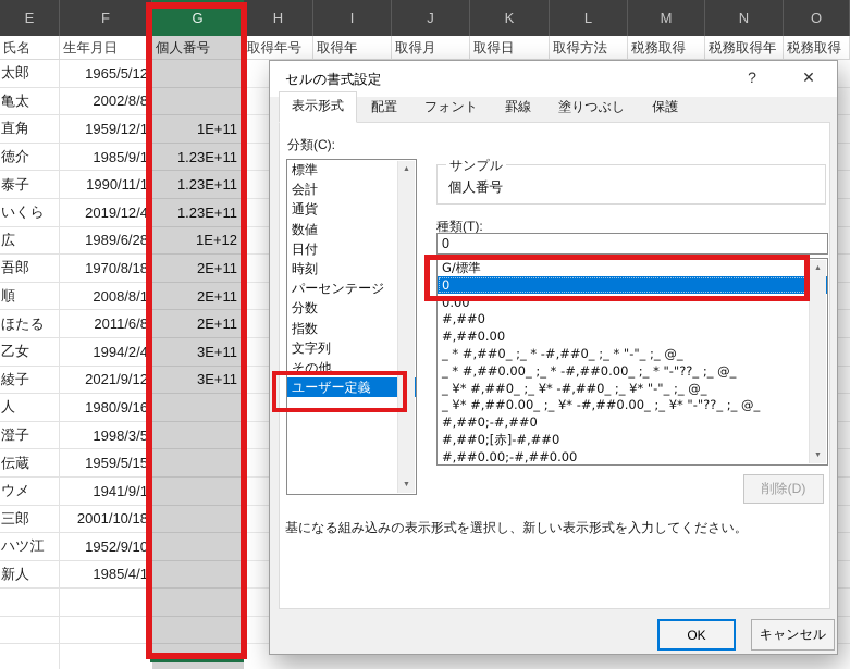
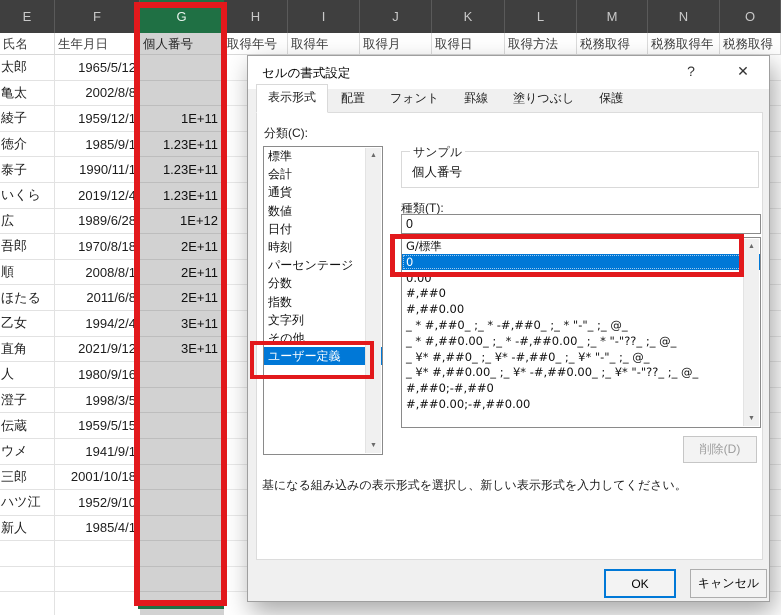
  E
  F
  G
  H
  I
  J
  K
  L
  M
  N
  O
  氏名
  生年月日
  個人番号
  取得年号
  取得年
  取得月
  取得日
  取得方法
  税務取得
  税務取得年
  税務取得
  太郎
  1965/5/12
  亀太
  2002/8/8
- 直角
+ 綾子
  1959/12/1
  1E+11
  徳介
  1985/9/1
  1.23E+11
  泰子
  1990/11/1
  1.23E+11
  いくら
  2019/12/4
  1.23E+11
  広
  1989/6/28
  1E+12
  吾郎
  1970/8/18
  2E+11
  順
  2008/8/1
  2E+11
  ほたる
  2011/6/8
  2E+11
  乙女
  1994/2/4
  3E+11
- 綾子
+ 直角
  2021/9/12
  3E+11
  人
  1980/9/16
  澄子
  1998/3/5
  伝蔵
  1959/5/15
  ウメ
  1941/9/1
  三郎
  2001/10/18
  ハツ江
  1952/9/10
  新人
  1985/4/1
  セルの書式設定
  ?
  ✕
  表示形式
  配置
  フォント
  罫線
  塗りつぶし
  保護
  分類(C):
  標準
  会計
  通貨
  数値
  日付
  時刻
  パーセンテージ
  分数
  指数
  文字列
  その他
  ユーザー定義
  サンプル
  個人番号
  種類(T):
  0
  G/標準
  0
  0.00
  #,##0
  #,##0.00
  _ * #,##0_ ;_ * -#,##0_ ;_ * "-"_ ;_ @_
  _ * #,##0.00_ ;_ * -#,##0.00_ ;_ * "-"??_ ;_ @_
  _ ¥* #,##0_ ;_ ¥* -#,##0_ ;_ ¥* "-"_ ;_ @_
  _ ¥* #,##0.00_ ;_ ¥* -#,##0.00_ ;_ ¥* "-"??_ ;_ @_
  #,##0;-#,##0
- #,##0;[赤]-#,##0
  #,##0.00;-#,##0.00
  削除(D)
  基になる組み込みの表示形式を選択し、新しい表示形式を入力してください。
  OK
  キャンセル
